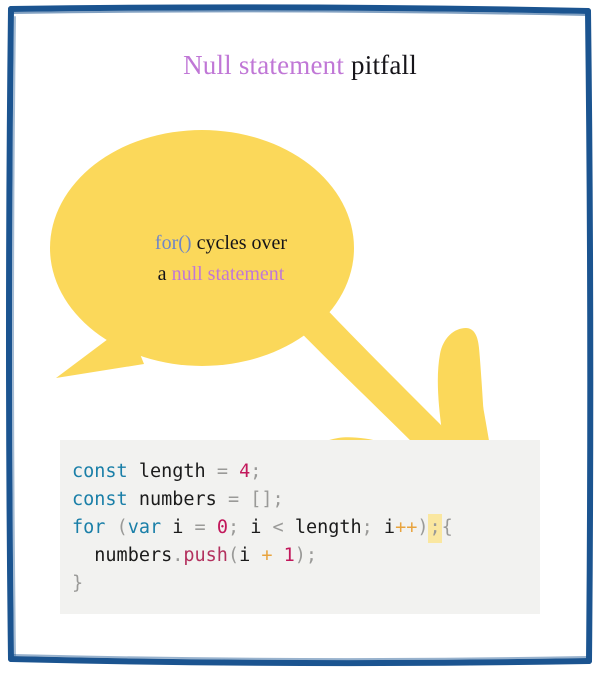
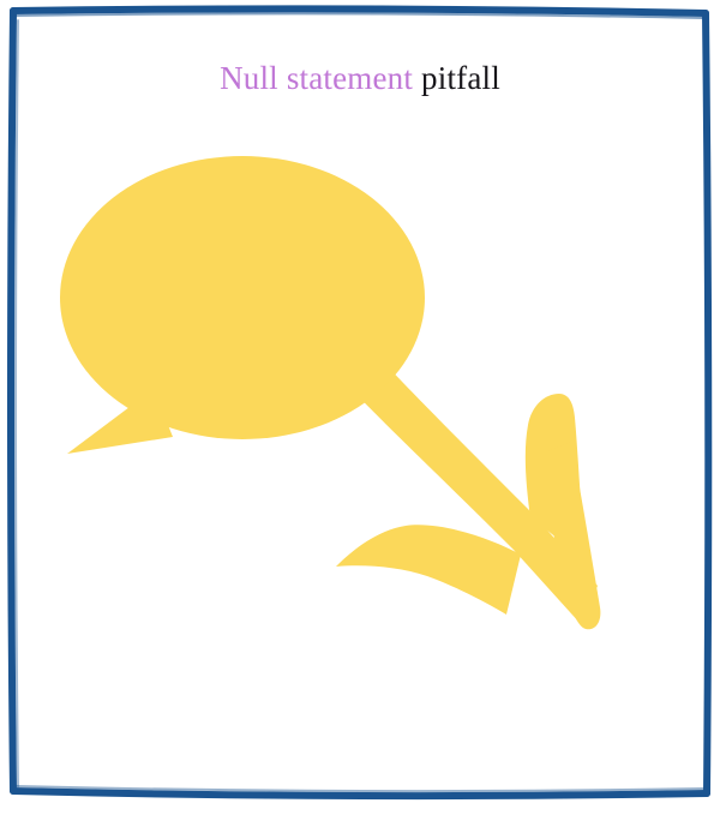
  Null statement pitfall
- for() cycles over
- a null statement
- const length = 4; const numbers = []; for (var i = 0; i < length; i++);{ numbers.push(i + 1); }
